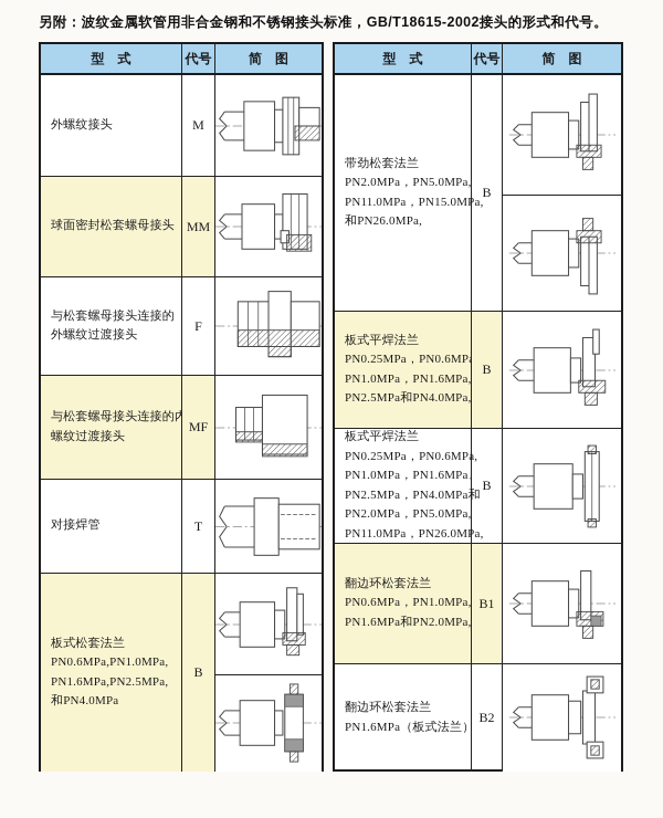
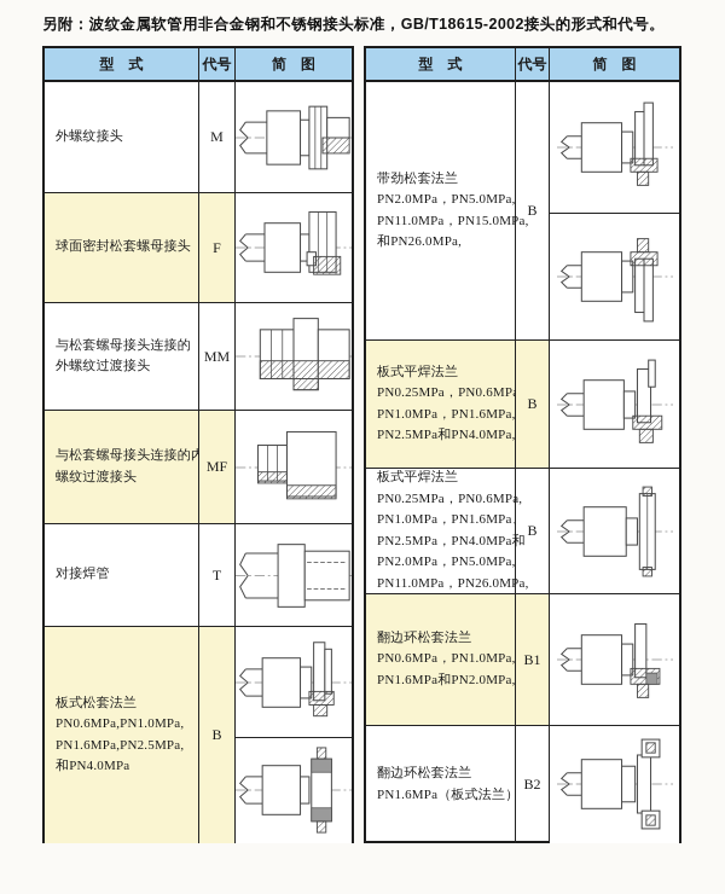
  另附：波纹金属软管用非合金钢和不锈钢接头标准，GB/T18615-2002接头的形式和代号。
  型 式
  代号
  简 图
  外螺纹接头
  M
  球面密封松套螺母接头
- MM
+ F
  与松套螺母接头连接的
  外螺纹过渡接头
- F
+ MM
  与松套螺母接头连接的内
  螺纹过渡接头
  MF
  对接焊管
  T
  板式松套法兰
  PN0.6MPa,PN1.0MPa,
  PN1.6MPa,PN2.5MPa,
  和PN4.0MPa
  B
  型 式
  代号
  简 图
  带劲松套法兰
  PN2.0MPa，PN5.0MPa,
  PN11.0MPa，PN15.0M
  和PN26.0MPa,
  B
  板式平焊法兰
  PN0.25MPa，PN0.6MP
  PN1.0MPa，PN1.6MPa,
  PN2.5MPa和PN4.0MPa,
  B
  板式平焊法兰
  PN0.25MPa，PN0.6MP
  PN1.0MPa，PN1.6MPa
  PN2.5MPa，PN4.0MPa
  PN2.0MPa，PN5.0MPa,
  PN11.0MPa，PN26.0M
  B
  翻边环松套法兰
  PN0.6MPa，PN1.0MPa,
  PN1.6MPa和PN2.0MPa,
  B1
  翻边环松套法兰
  PN1.6MPa（板式法兰）
  B2
